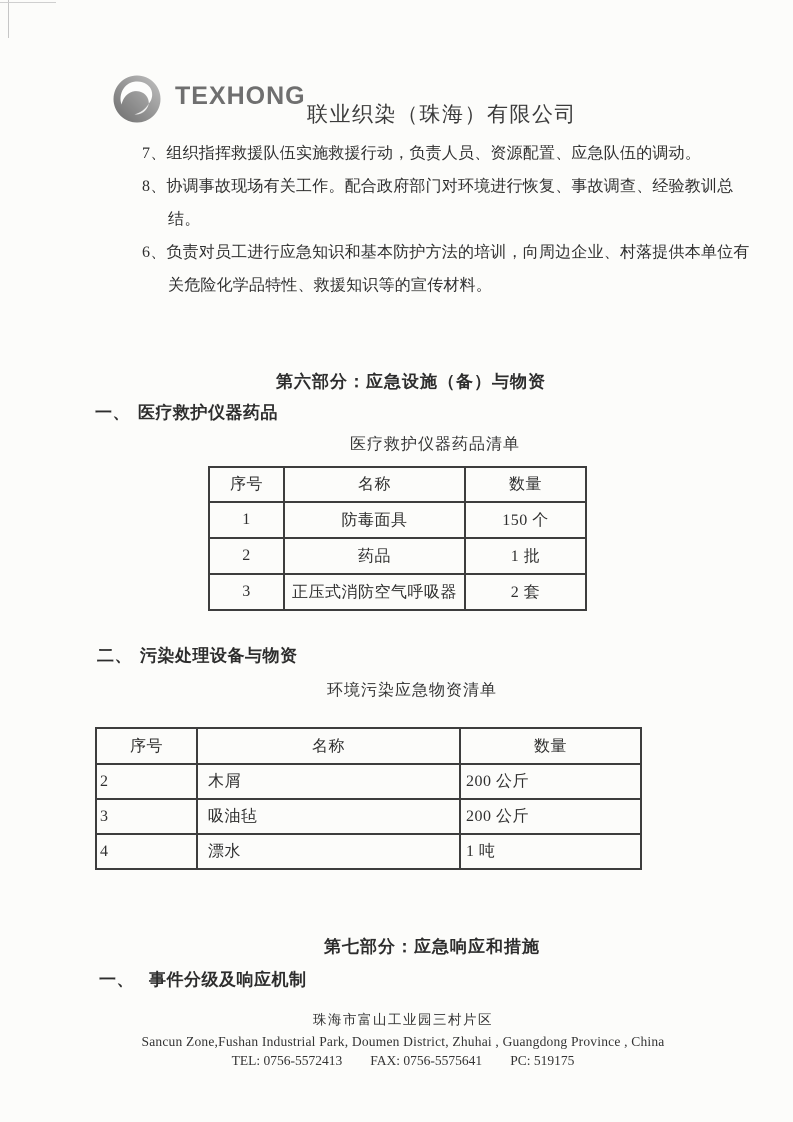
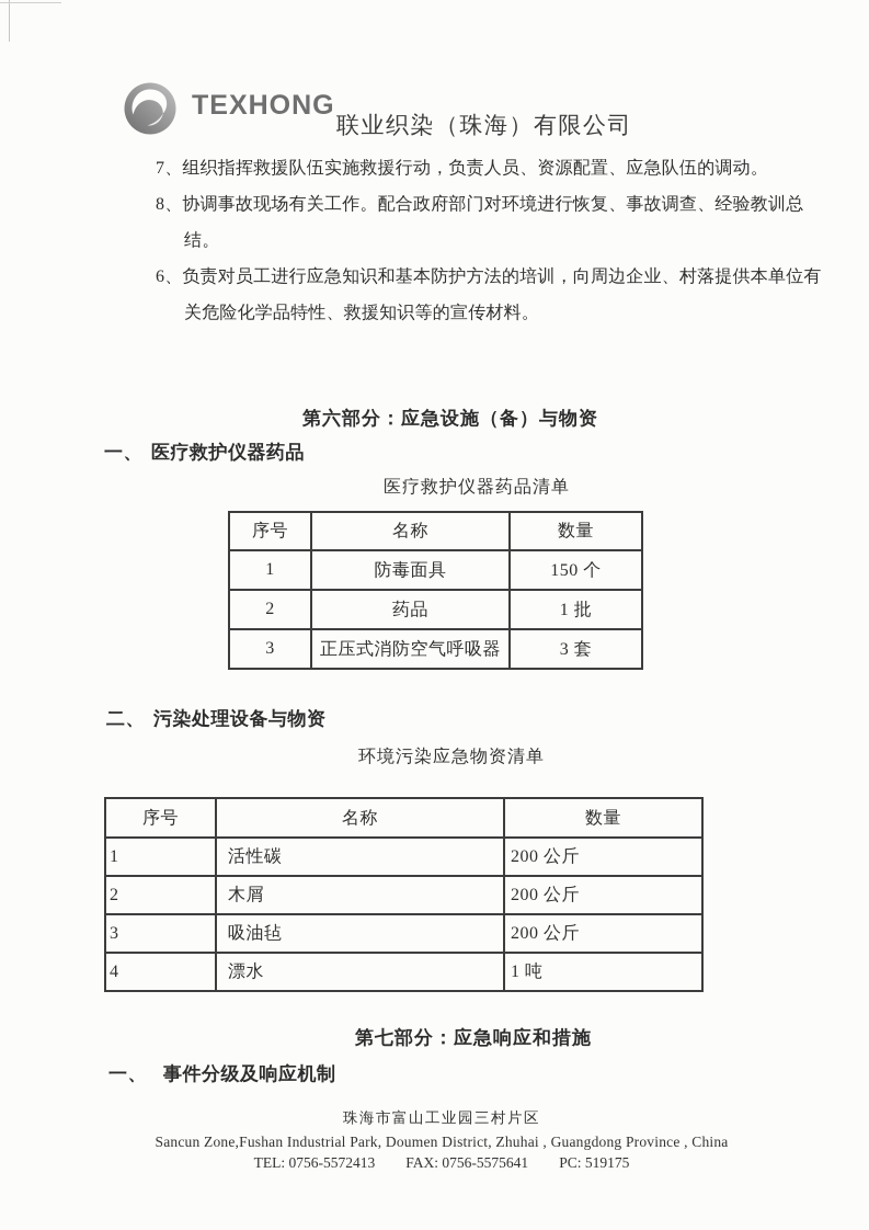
  TEXHONG
  联业织染（珠海）有限公司
  7、组织指挥救援队伍实施救援行动，负责人员、资源配置、应急队伍的调动。
  8、协调事故现场有关工作。配合政府部门对环境进行恢复、事故调查、经验教训总结。
  6、负责对员工进行应急知识和基本防护方法的培训，向周边企业、村落提供本单位有关危险化学品特性、救援知识等的宣传材料。
  第六部分：应急设施（备）与物资
  一、 医疗救护仪器药品
  医疗救护仪器药品清单
  序号	名称	数量
  1	防毒面具	150 个
  2	药品	1 批
- 3	正压式消防空气呼吸器	2 套
+ 3	正压式消防空气呼吸器	3 套
  二、 污染处理设备与物资
  环境污染应急物资清单
  序号	名称	数量
+ 1	活性碳	200 公斤
  2	木屑	200 公斤
  3	吸油毡	200 公斤
  4	漂水	1 吨
  第七部分：应急响应和措施
  一、 事件分级及响应机制
  珠海市富山工业园三村片区
  Sancun Zone,Fushan Industrial Park, Doumen District, Zhuhai , Guangdong Province , China
  TEL: 0756-5572413
  FAX: 0756-5575641
  PC: 519175
